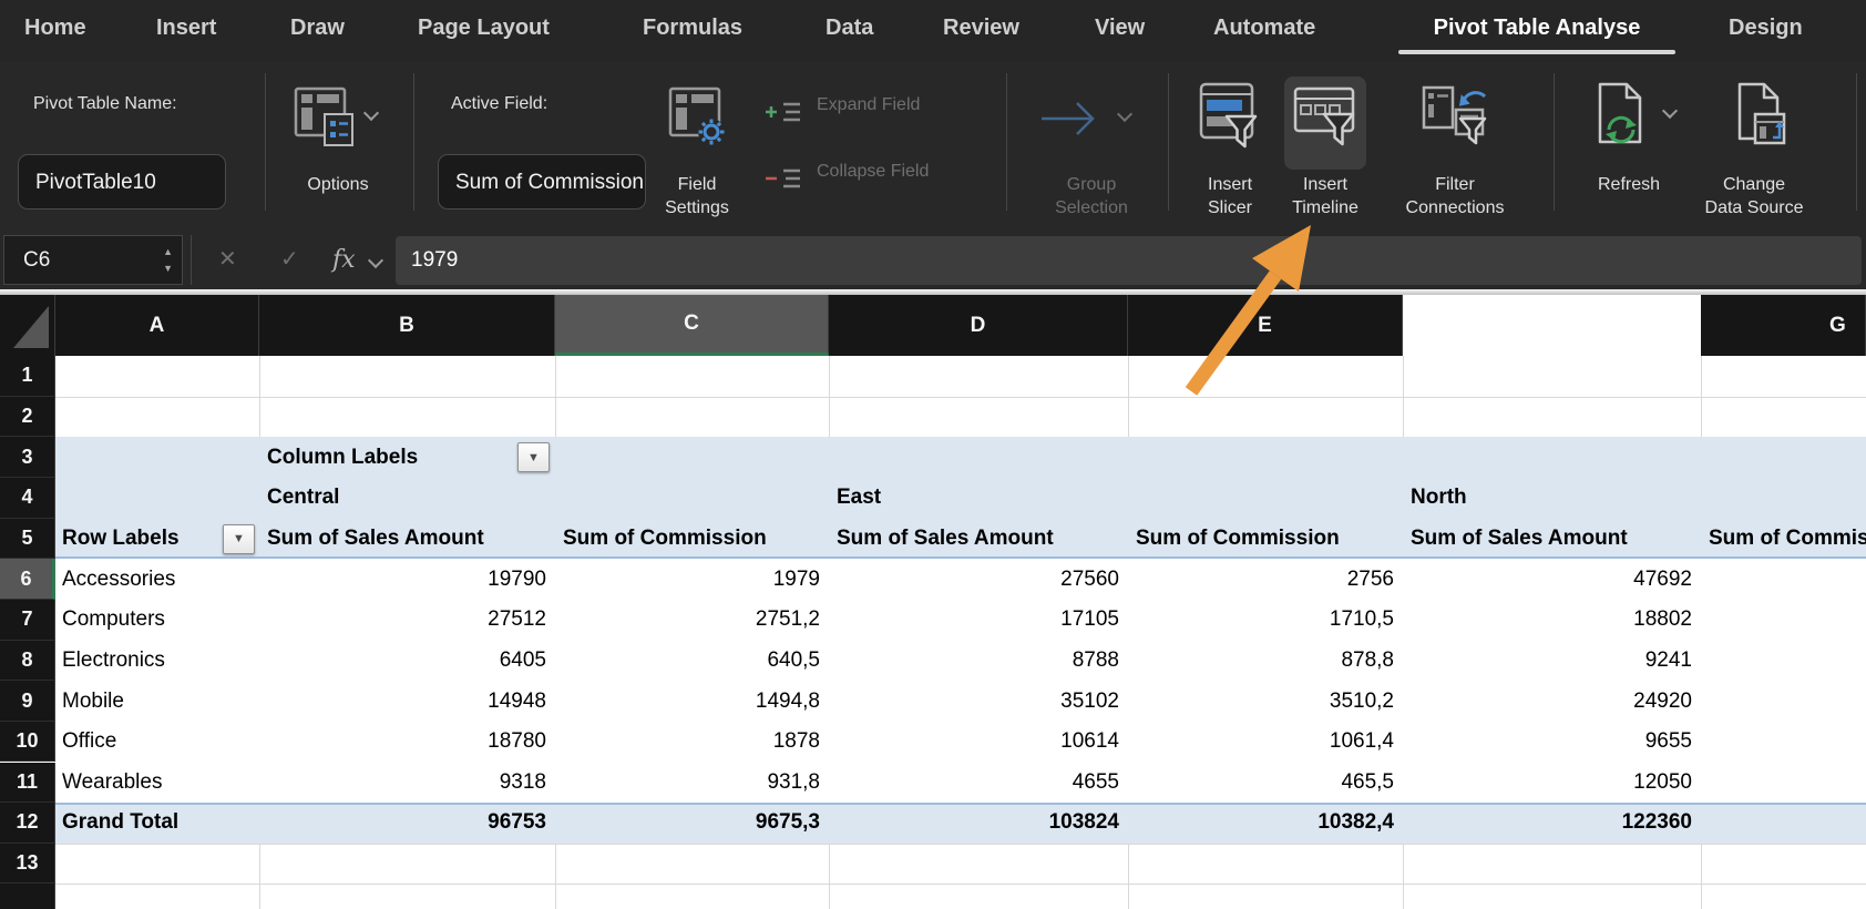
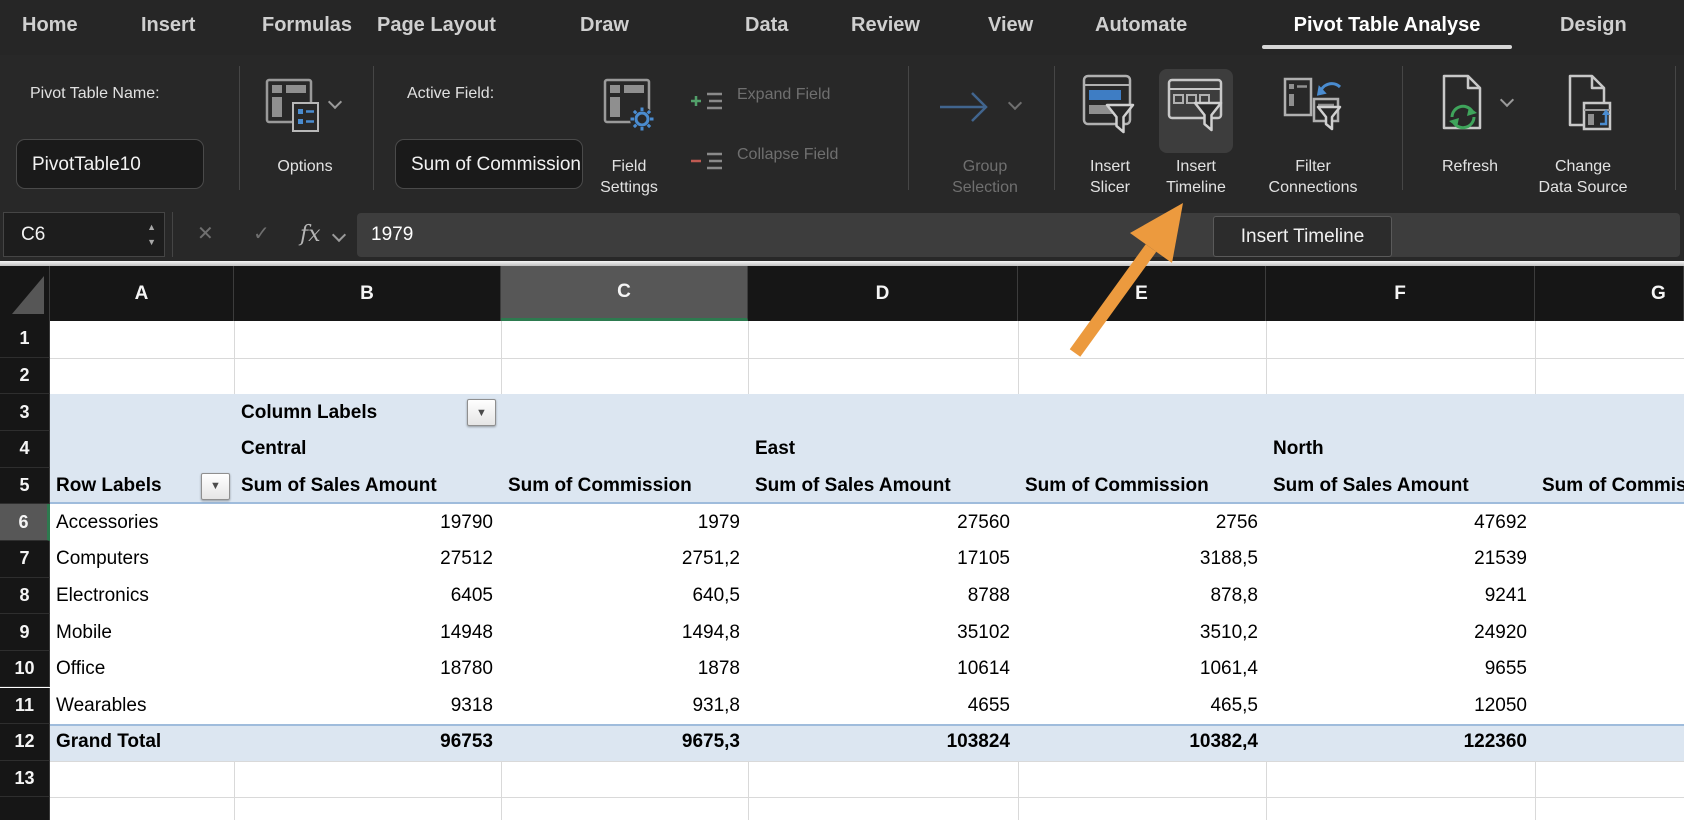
  Home
  Insert
- Draw
+ Formulas
  Page Layout
- Formulas
+ Draw
  Data
  Review
  View
  Automate
  Pivot Table Analyse
  Design
  Pivot Table Name:
  PivotTable10
  Options
  Active Field:
  Sum of Commission
  Field
  Settings
  Expand Field
  Collapse Field
  Group
  Selection
  Insert
  Slicer
  Insert
  Timeline
  Filter
  Connections
  Refresh
  Change
  Data Source
  C6
  ▲
  ▼
  ✕
  ✓
  fx
  1979
  A
  B
  C
  D
  E
+ F
  G
  1
  2
  3
  4
  5
  6
  7
  8
  9
  10
  11
  12
  13
  Column Labels
  ▼
  Central
  East
  North
  Row Labels
  ▼
  Sum of Sales Amount
  Sum of Commission
  Sum of Sales Amount
  Sum of Commission
  Sum of Sales Amount
  Sum of Commis
  Accessories
  19790
  1979
  27560
  2756
  47692
  Computers
  27512
  2751,2
  17105
- 1710,5
+ 3188,5
- 18802
+ 21539
  Electronics
  6405
  640,5
  8788
  878,8
  9241
  Mobile
  14948
  1494,8
  35102
  3510,2
  24920
  Office
  18780
  1878
  10614
  1061,4
  9655
  Wearables
  9318
  931,8
  4655
  465,5
  12050
  Grand Total
  96753
  9675,3
  103824
  10382,4
  122360
+ Insert Timeline
